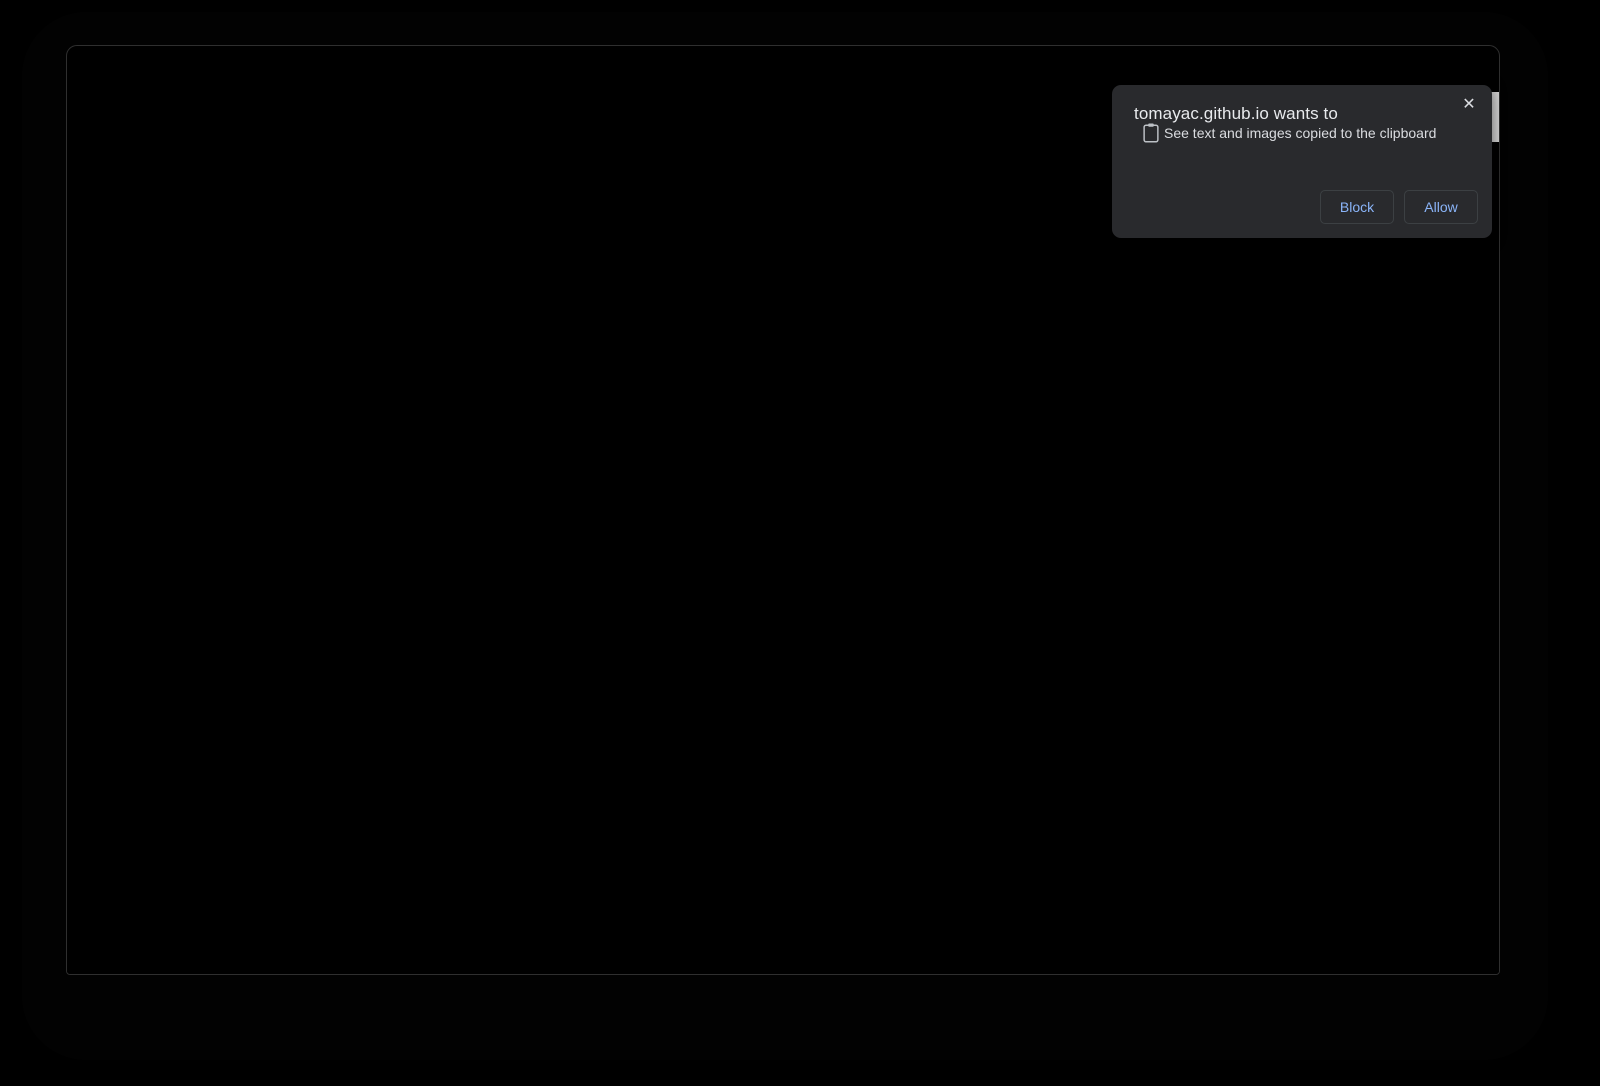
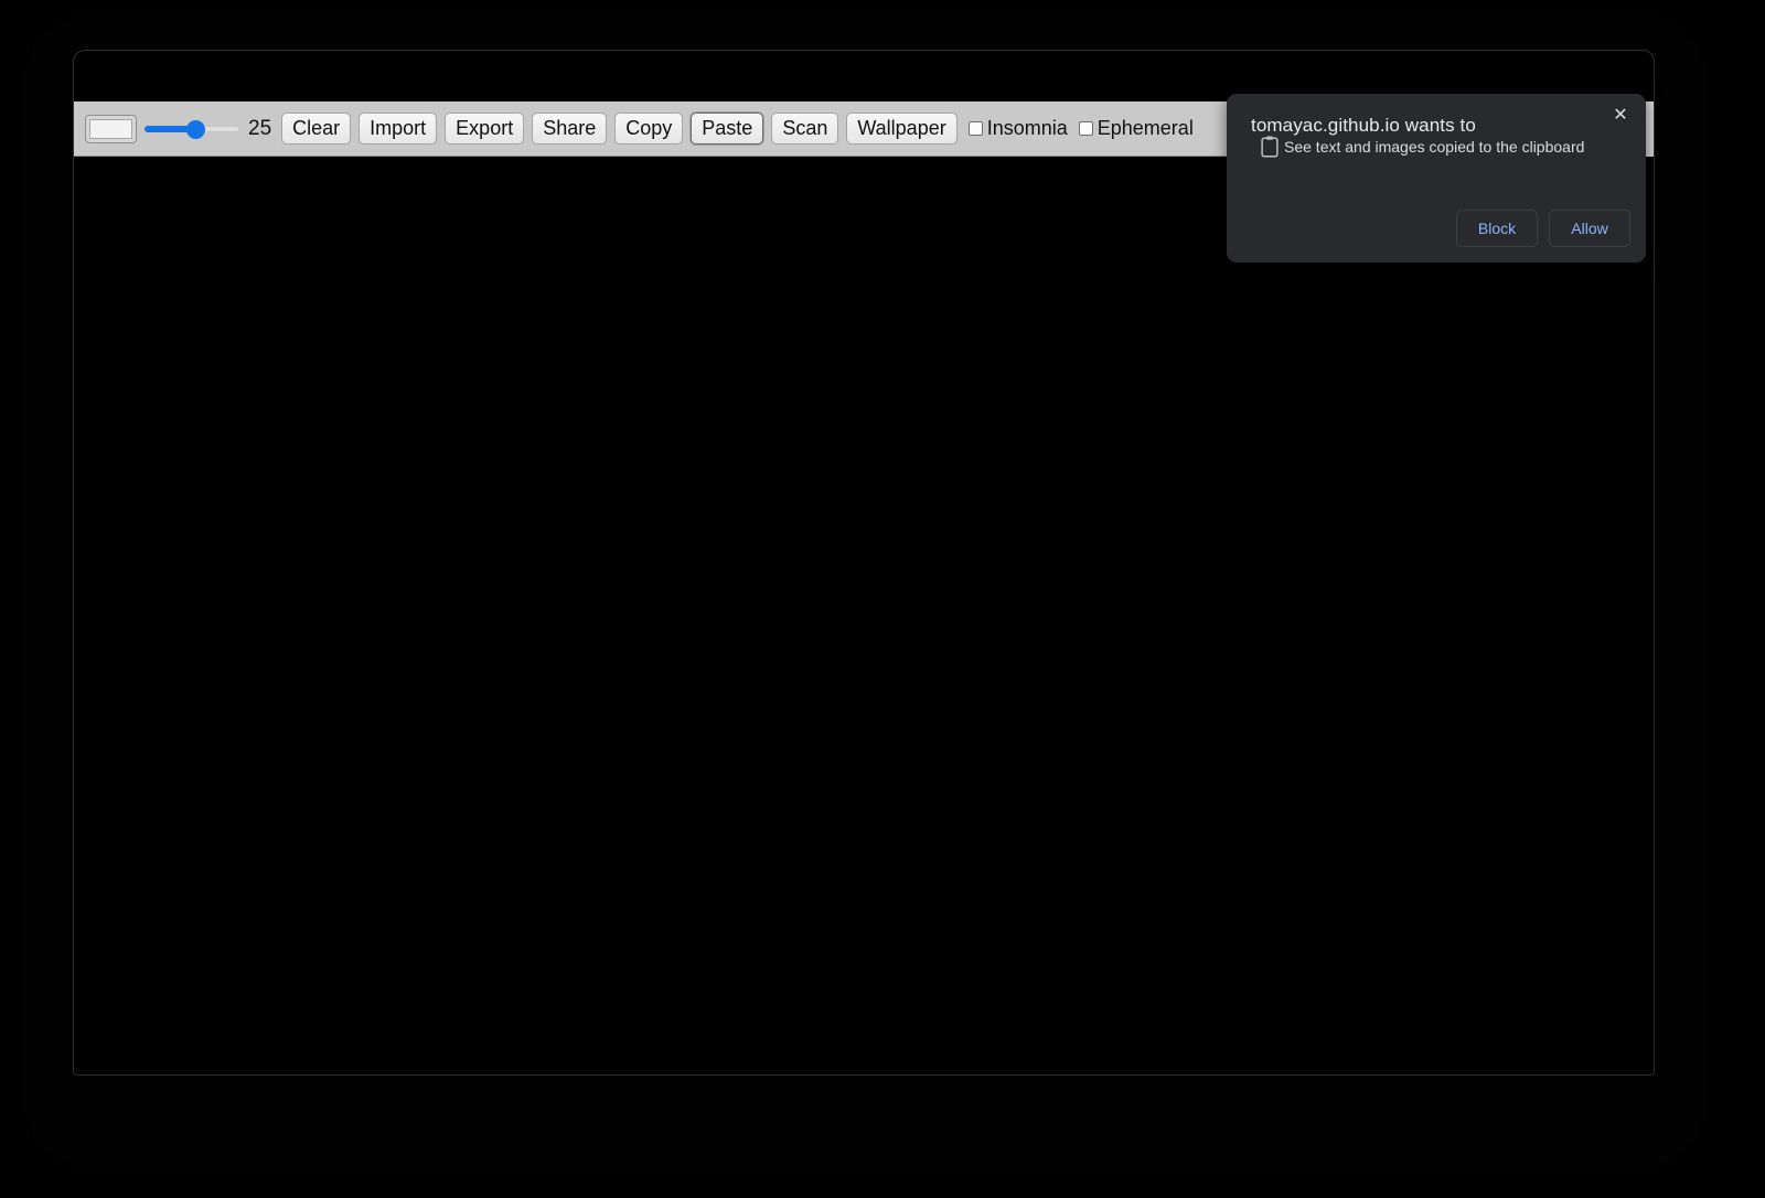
+ 25
+ Clear
+ Import
+ Export
+ Share
+ Copy
+ Paste
+ Scan
+ Wallpaper
+ Insomnia
+ Ephemeral
  tomayac.github.io wants to
  ✕
  See text and images copied to the clipboard
  Block
  Allow
